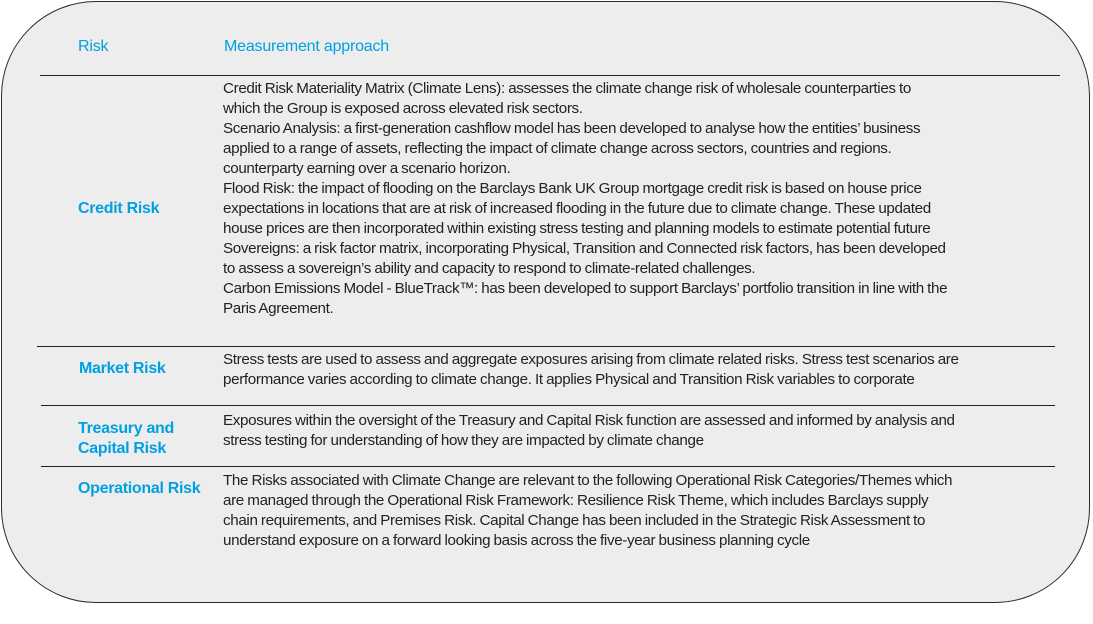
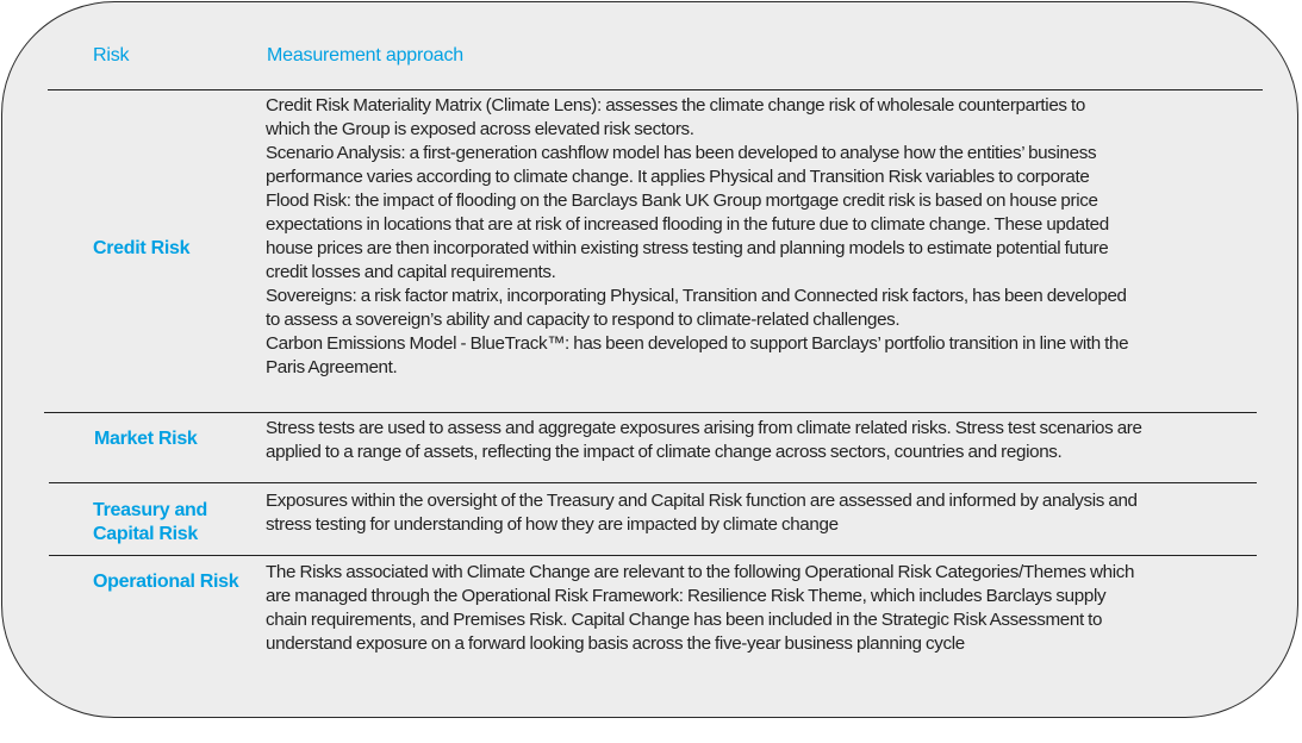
  Risk
  Measurement approach
  Credit Risk
  Credit Risk Materiality Matrix (Climate Lens): assesses the climate change risk of wholesale counterparties to
  which the Group is exposed across elevated risk sectors.
  Scenario Analysis: a first-generation cashflow model has been developed to analyse how the entities’ business
- applied to a range of assets, reflecting the impact of climate change across sectors, countries and regions.
+ performance varies according to climate change. It applies Physical and Transition Risk variables to corporate
- counterparty earning over a scenario horizon.
  Flood Risk: the impact of flooding on the Barclays Bank UK Group mortgage credit risk is based on house price
  expectations in locations that are at risk of increased flooding in the future due to climate change. These updated
  house prices are then incorporated within existing stress testing and planning models to estimate potential future
+ credit losses and capital requirements.
  Sovereigns: a risk factor matrix, incorporating Physical, Transition and Connected risk factors, has been developed
  to assess a sovereign’s ability and capacity to respond to climate-related challenges.
  Carbon Emissions Model - BlueTrack™: has been developed to support Barclays’ portfolio transition in line with the
  Paris Agreement.
  Market Risk
  Stress tests are used to assess and aggregate exposures arising from climate related risks. Stress test scenarios are
- performance varies according to climate change. It applies Physical and Transition Risk variables to corporate
+ applied to a range of assets, reflecting the impact of climate change across sectors, countries and regions.
  Treasury and
  Capital Risk
  Exposures within the oversight of the Treasury and Capital Risk function are assessed and informed by analysis and
  stress testing for understanding of how they are impacted by climate change
  Operational Risk
  The Risks associated with Climate Change are relevant to the following Operational Risk Categories/Themes which
  are managed through the Operational Risk Framework: Resilience Risk Theme, which includes Barclays supply
  chain requirements, and Premises Risk. Capital Change has been included in the Strategic Risk Assessment to
  understand exposure on a forward looking basis across the five-year business planning cycle
